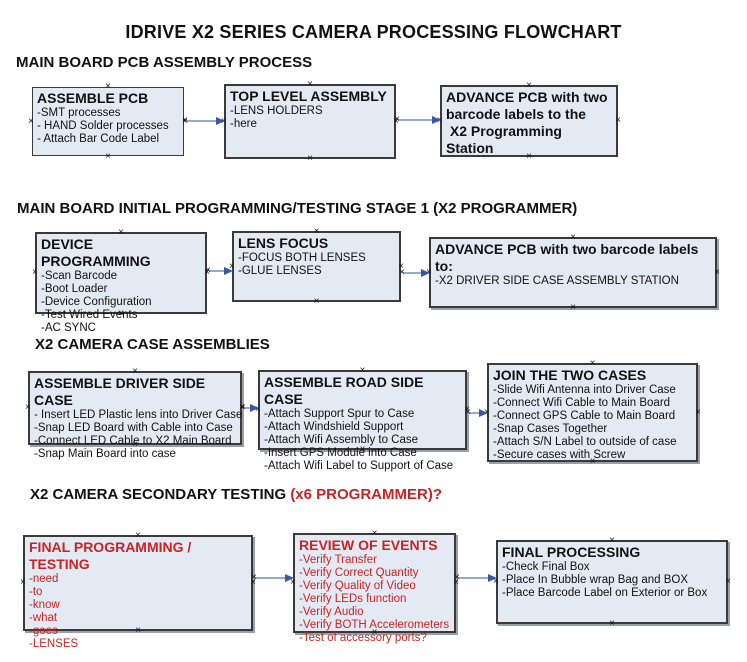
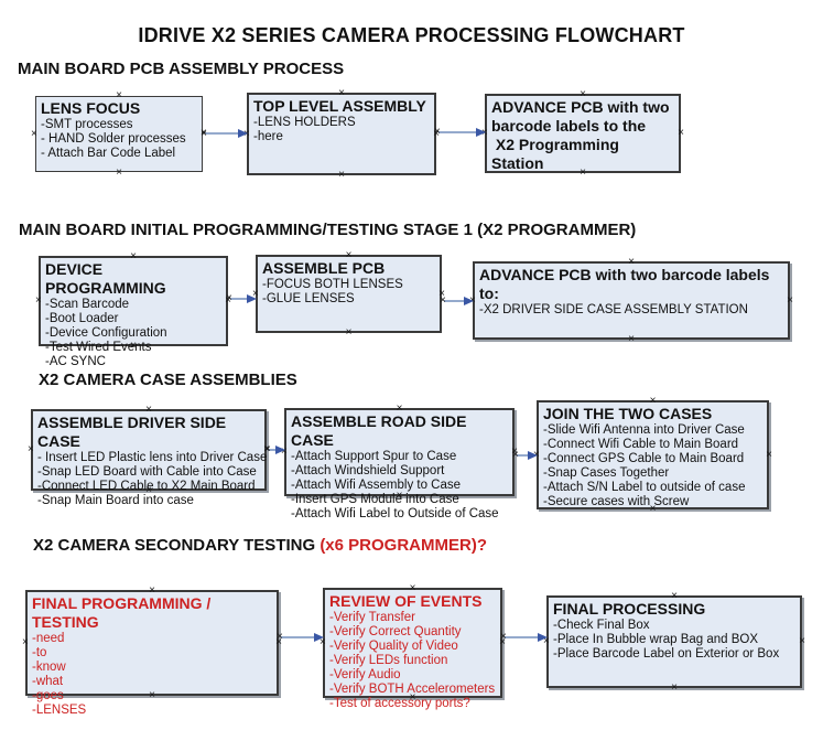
  IDRIVE X2 SERIES CAMERA PROCESSING FLOWCHART
  MAIN BOARD PCB ASSEMBLY PROCESS
- ASSEMBLE PCB
+ LENS FOCUS
  -SMT processes
  - HAND Solder processes
  - Attach Bar Code Label
  ×
  ×
  ×
  ×
  TOP LEVEL ASSEMBLY
  -LENS HOLDERS
  -here
  ×
  ×
  ×
  ×
  ADVANCE PCB with two
  barcode labels to the
  X2 Programming Station
  ×
  ×
  ×
  ×
  MAIN BOARD INITIAL PROGRAMMING/TESTING STAGE 1 (X2 PROGRAMMER)
  DEVICE PROGRAMMING
  -Scan Barcode
  -Boot Loader
  -Device Configuration
  -Test Wired Events
  -AC SYNC
  ×
  ×
  ×
  ×
- LENS FOCUS
+ ASSEMBLE PCB
  -FOCUS BOTH LENSES
  -GLUE LENSES
  ×
  ×
  ×
  ×
  ADVANCE PCB with two barcode labels to:
  -X2 DRIVER SIDE CASE ASSEMBLY STATION
  ×
  ×
  ×
  ×
  X2 CAMERA CASE ASSEMBLIES
  ASSEMBLE DRIVER SIDE CASE
  - Insert LED Plastic lens into Driver Case
  -Snap LED Board with Cable into Case
  -Connect LED Cable to X2 Main Board
  -Snap Main Board into case
  ×
  ×
  ×
  ×
  ASSEMBLE ROAD SIDE CASE
  -Attach Support Spur to Case
  -Attach Windshield Support
  -Attach Wifi Assembly to Case
  -Insert GPS Module into Case
- -Attach Wifi Label to Support of Case
+ -Attach Wifi Label to Outside of Case
  ×
  ×
  ×
  ×
  JOIN THE TWO CASES
  -Slide Wifi Antenna into Driver Case
  -Connect Wifi Cable to Main Board
  -Connect GPS Cable to Main Board
  -Snap Cases Together
  -Attach S/N Label to outside of case
  -Secure cases with Screw
  ×
  ×
  ×
  ×
  X2 CAMERA SECONDARY TESTING (x6 PROGRAMMER)?
  FINAL PROGRAMMING / TESTING
  -need
  -to
  -know
  -what
  -goes
  -LENSES
  ×
  ×
  ×
  ×
  REVIEW OF EVENTS
  -Verify Transfer
  -Verify Correct Quantity
  -Verify Quality of Video
  -Verify LEDs function
  -Verify Audio
  -Verify BOTH Accelerometers
  -Test of accessory ports?
  ×
  ×
  ×
  ×
  FINAL PROCESSING
  -Check Final Box
  -Place In Bubble wrap Bag and BOX
  -Place Barcode Label on Exterior or Box
  ×
  ×
  ×
  ×
